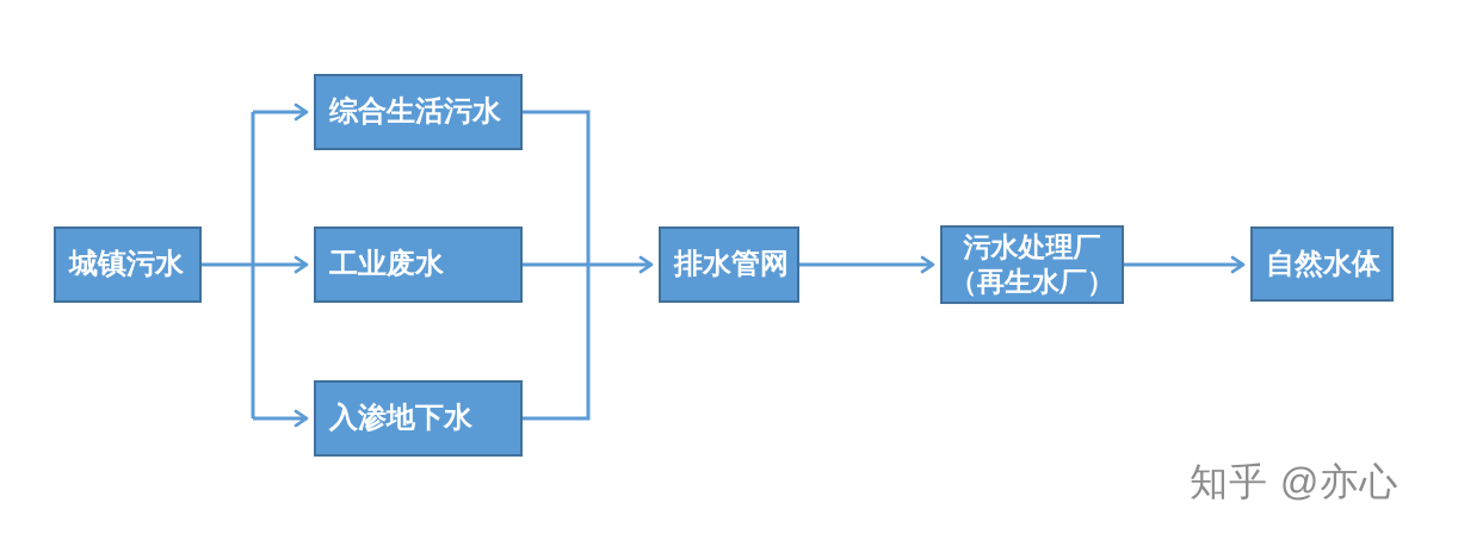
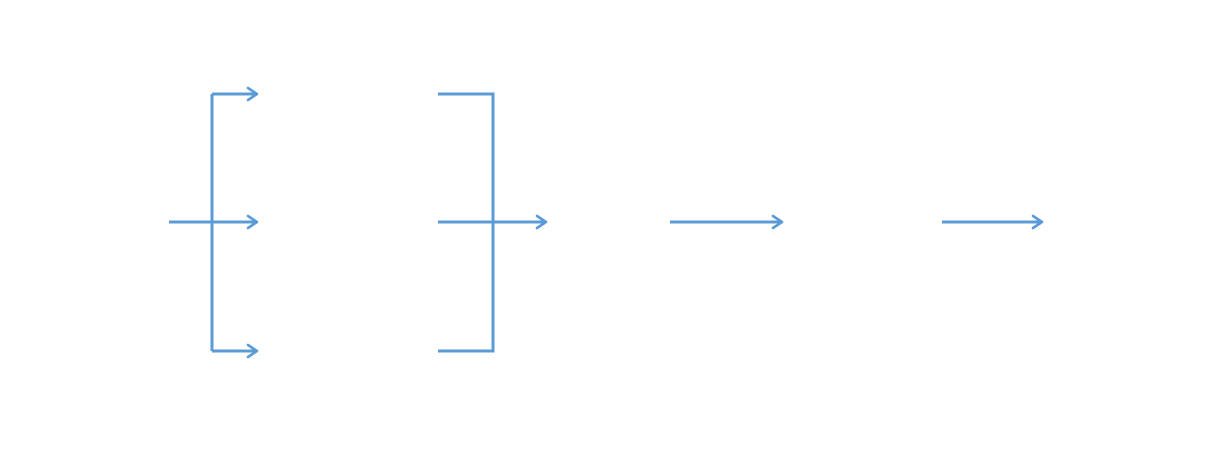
- 城镇污水
- 综合生活污水
- 工业废水
- 入渗地下水
- 排水管网
- 污水处理厂
- （再生水厂）
- 自然水体
- 知乎 @亦心
